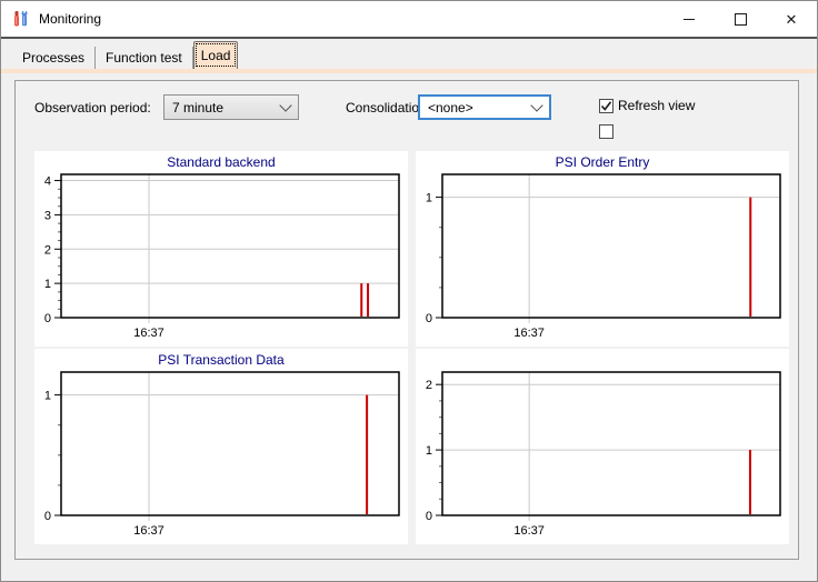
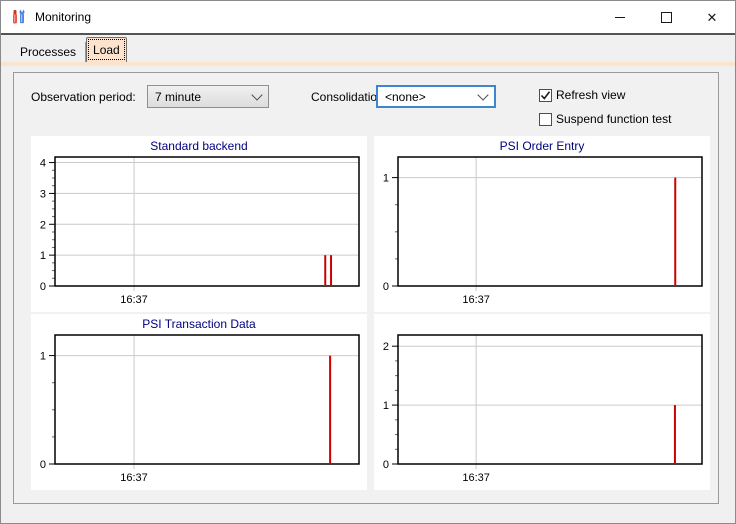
  Monitoring
  ✕
  Processes
- Function test
  Load
  Observation period:
  7 minute
  Consolidatio
  <none>
  Refresh view
+ Suspend function test
  0
  1
  2
  3
  4
  16:37
  Standard backend
  0
  1
  16:37
  PSI Order Entry
  0
  1
  16:37
  PSI Transaction Data
  0
  1
  2
  16:37
